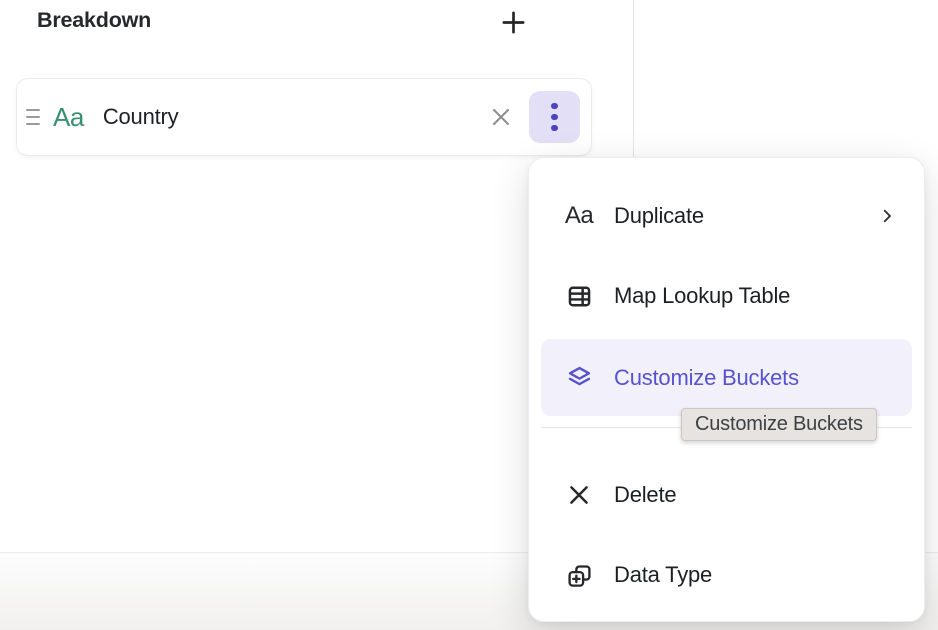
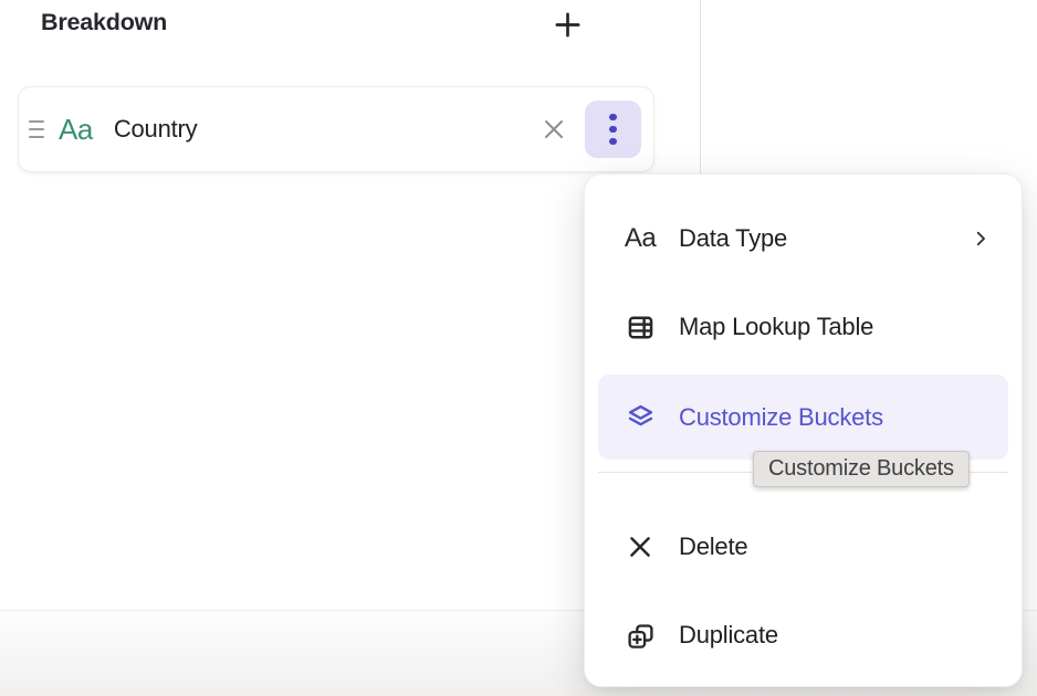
  Breakdown
  Aa
  Country
  Aa
- Duplicate
+ Data Type
  Map Lookup Table
  Customize Buckets
  Delete
- Data Type
+ Duplicate
  Customize Buckets
